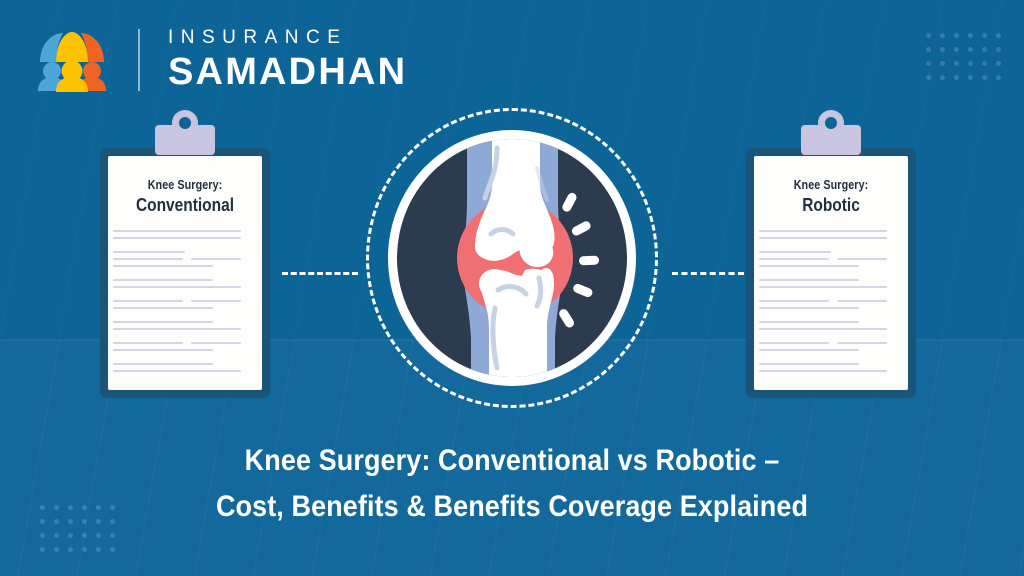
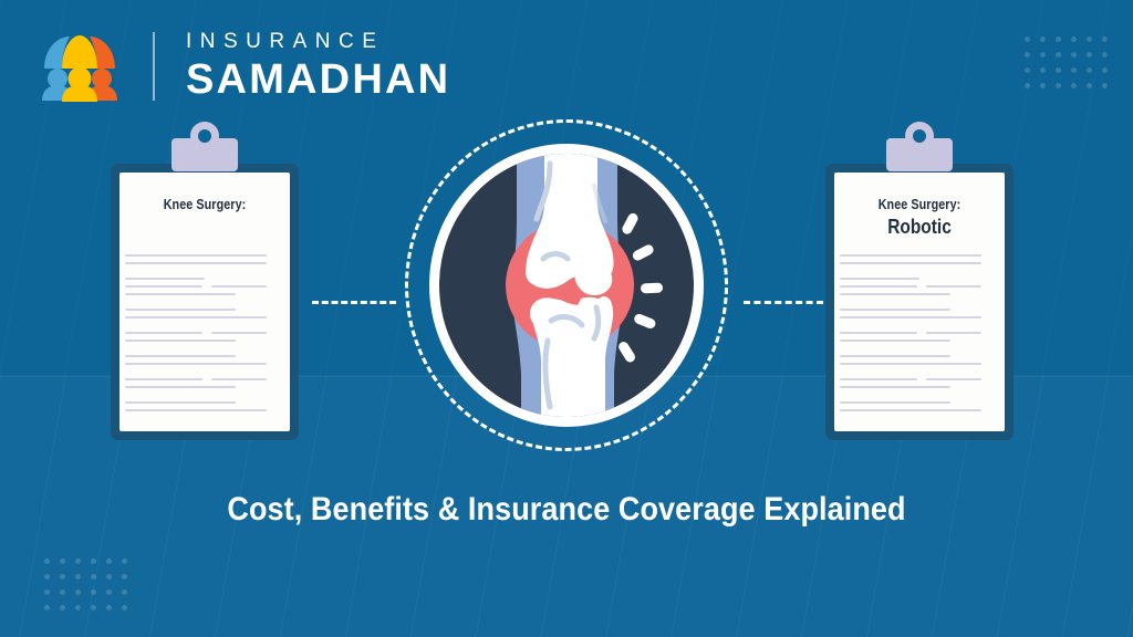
  INSURANCE
  SAMADHAN
  Knee Surgery:
- Conventional
  Knee Surgery:
  Robotic
- Knee Surgery: Conventional vs Robotic –
- Cost, Benefits & Benefits Coverage Explained
+ Cost, Benefits & Insurance Coverage Explained
